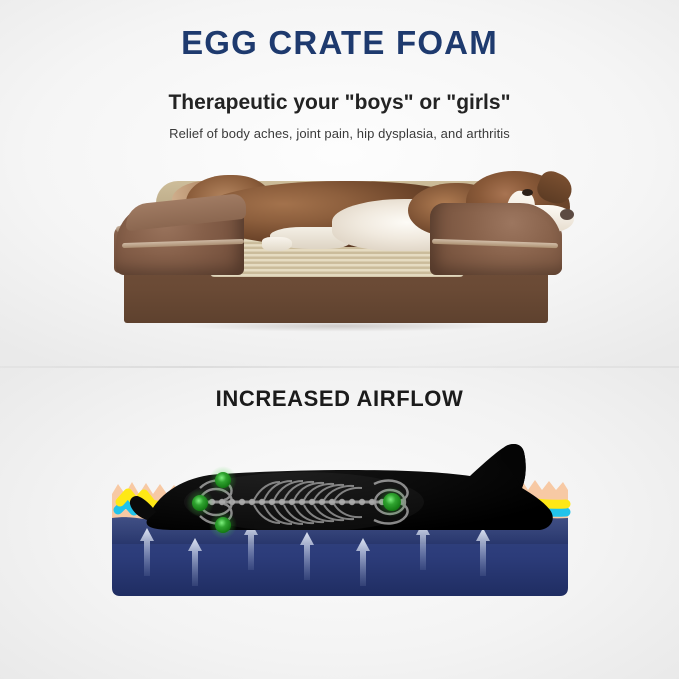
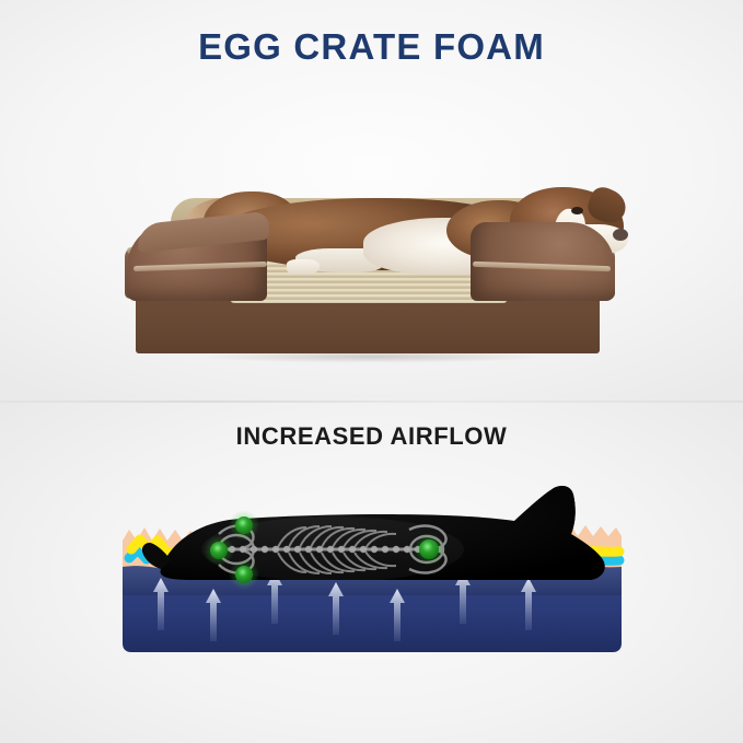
  EGG CRATE FOAM
- Therapeutic your "boys" or "girls"
- Relief of body aches, joint pain, hip dysplasia, and arthritis
  INCREASED AIRFLOW
